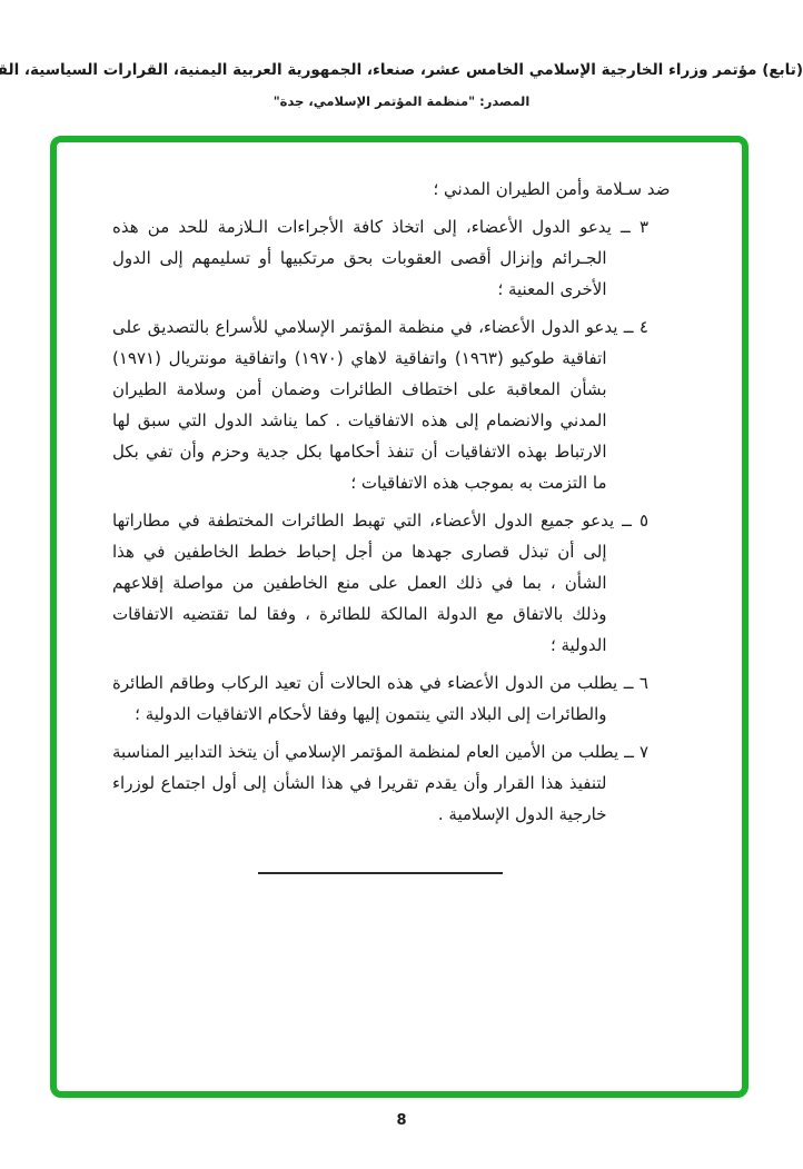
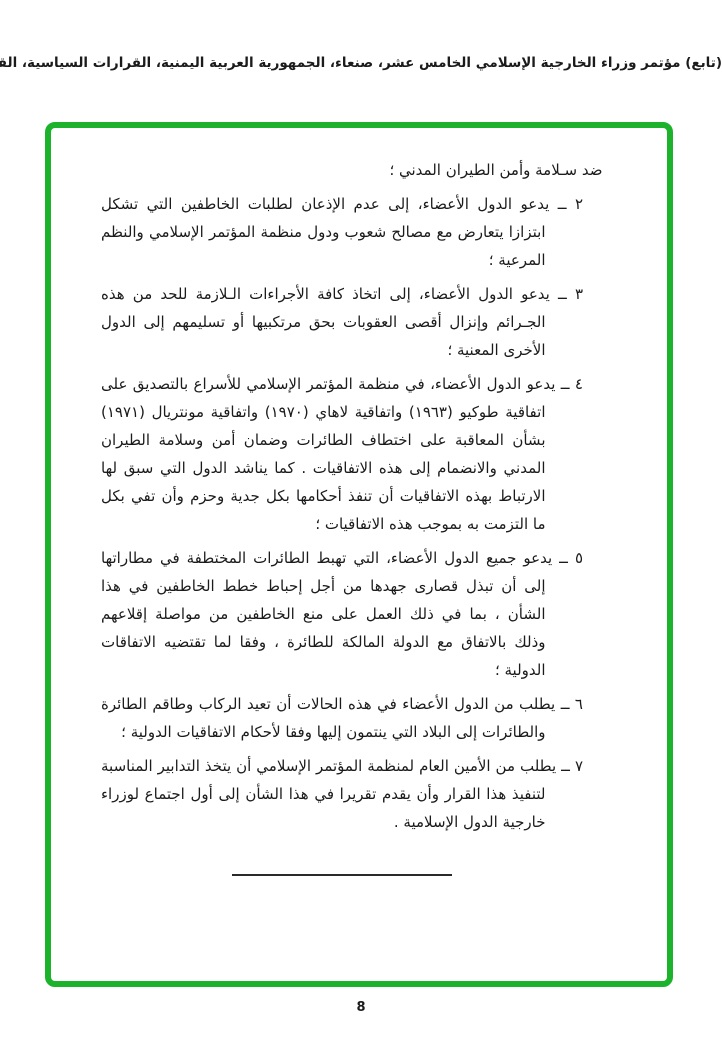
  (تابع) مؤتمر وزراء الخارجية الإسلامي الخامس عشر، صنعاء، الجمهورية العربية اليمنية، القرارات السياسية، الق
- المصدر: "منظمة المؤتمر الإسلامي، جدة"
  ضد سـلامة وأمن الطيران المدني ؛
+ ٢ ــ يدعو الدول الأعضاء، إلى عدم الإذعان لطلبات الخاطفين التي تشكل ابتزازا يتعارض مع مصالح شعوب ودول منظمة المؤتمر الإسلامي والنظم المرعية ؛
  ٣ ــ يدعو الدول الأعضاء، إلى اتخاذ كافة الأجراءات الـلازمة للحد من هذه الجـرائم وإنزال أقصى العقوبات بحق مرتكبيها أو تسليمهم إلى الدول الأخرى المعنية ؛
  ٤ ــ يدعو الدول الأعضاء، في منظمة المؤتمر الإسلامي للأسراع بالتصديق على اتفاقية طوكيو (١٩٦٣) واتفاقية لاهاي (١٩٧٠) واتفاقية مونتريال (١٩٧١) بشأن المعاقبة على اختطاف الطائرات وضمان أمن وسلامة الطيران المدني والانضمام إلى هذه الاتفاقيات . كما يناشد الدول التي سبق لها الارتباط بهذه الاتفاقيات أن تنفذ أحكامها بكل جدية وحزم وأن تفي بكل ما التزمت به بموجب هذه الاتفاقيات ؛
  ٥ ــ يدعو جميع الدول الأعضاء، التي تهبط الطائرات المختطفة في مطاراتها إلى أن تبذل قصارى جهدها من أجل إحباط خطط الخاطفين في هذا الشأن ، بما في ذلك العمل على منع الخاطفين من مواصلة إقلاعهم وذلك بالاتفاق مع الدولة المالكة للطائرة ، وفقا لما تقتضيه الاتفاقات الدولية ؛
  ٦ ــ يطلب من الدول الأعضاء في هذه الحالات أن تعيد الركاب وطاقم الطائرة والطائرات إلى البلاد التي ينتمون إليها وفقا لأحكام الاتفاقيات الدولية ؛
  ٧ ــ يطلب من الأمين العام لمنظمة المؤتمر الإسلامي أن يتخذ التدابير المناسبة لتنفيذ هذا القرار وأن يقدم تقريرا في هذا الشأن إلى أول اجتماع لوزراء خارجية الدول الإسلامية .
  8
